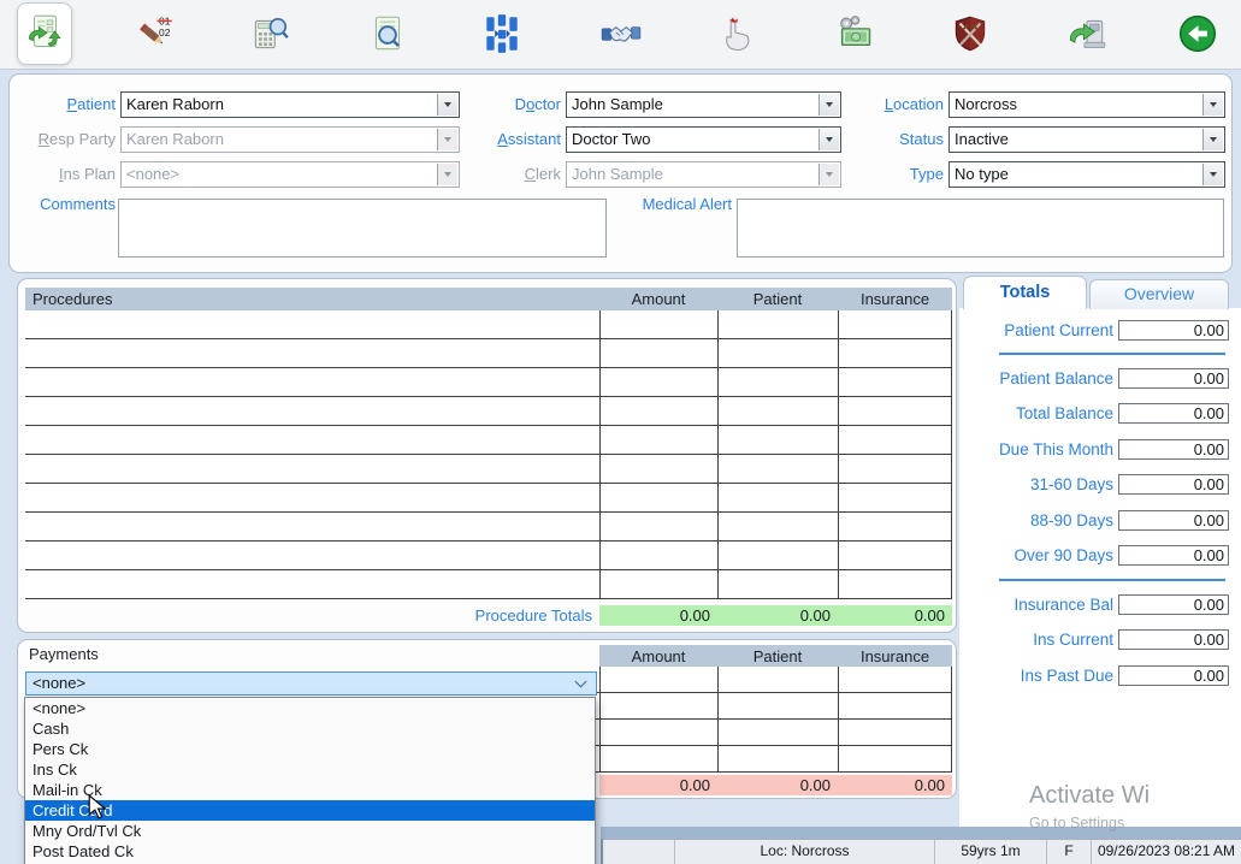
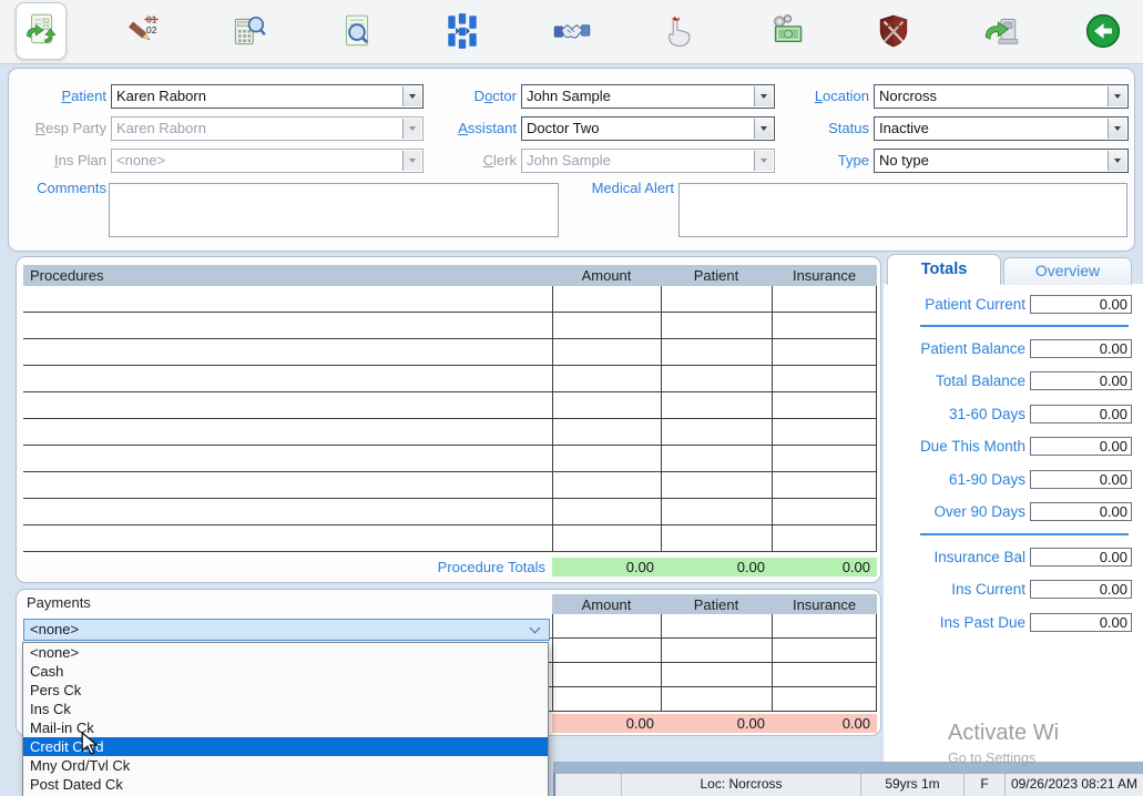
  02
  Patient
  Karen Raborn
  Resp Party
  Karen Raborn
  Ins Plan
  <none>
  Doctor
  John Sample
  Assistant
  Doctor Two
  Clerk
  John Sample
  Location
  Norcross
  Status
  Inactive
  Type
  No type
  Comments
  Medical Alert
  Procedures
  Amount
  Patient
  Insurance
  Procedure Totals
  0.00
  0.00
  0.00
  Payments
  Amount
  Patient
  Insurance
  <none>
  0.00
  0.00
  0.00
  <none>
  Cash
  Pers Ck
  Ins Ck
  Mail-in Ck
  Credit Crd
  Mny Ord/Tvl Ck
  Post Dated Ck
  Totals
  Overview
  Patient Current
  0.00
  Patient Balance
  0.00
  Total Balance
  0.00
- Due This Month
+ 31-60 Days
  0.00
- 31-60 Days
+ Due This Month
  0.00
- 88-90 Days
+ 61-90 Days
  0.00
  Over 90 Days
  0.00
  Insurance Bal
  0.00
  Ins Current
  0.00
  Ins Past Due
  0.00
  Activate Wi
  Go to Settings
  Loc: Norcross
  59yrs 1m
  F
  09/26/2023 08:21 AM
